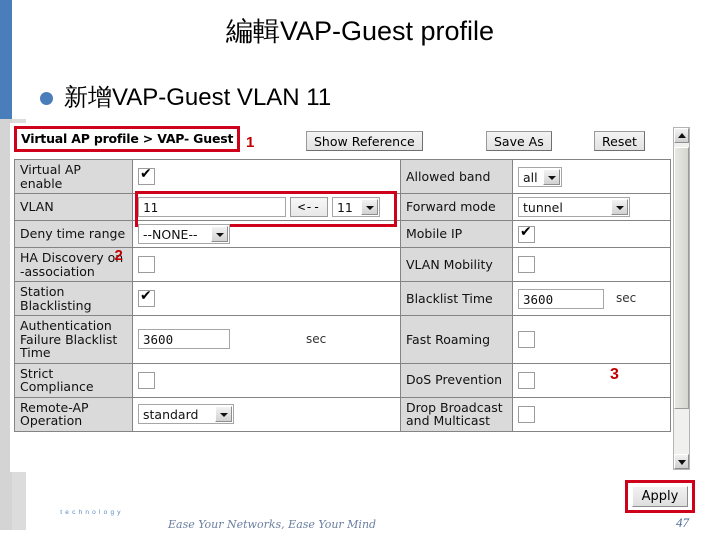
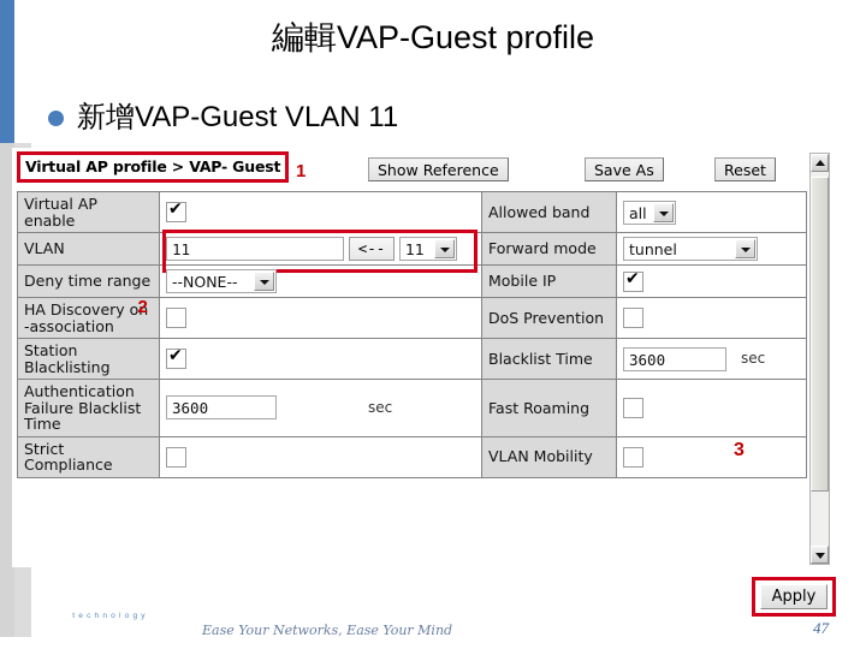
  編輯VAP-Guest profile
  新增VAP-Guest VLAN 11
  Virtual AP profile > VAP- Guest
  1
  Show Reference
  Save As
  Reset
  Virtual AP enable		Allowed band	all
  VLAN 2	11 <-- 11	Forward mode	tunnel
  Deny time range	--NONE--	Mobile IP
- HA Discovery on -association		VLAN Mobility
+ HA Discovery on -association		DoS Prevention
  Station Blacklisting		Blacklist Time	3600 sec
  Authentication Failure Blacklist Time	3600 sec	Fast Roaming
- Strict Compliance		DoS Prevention
+ Strict Compliance		VLAN Mobility
- Remote-AP Operation	standard	Drop Broadcast and Multicast
  3
  Apply
  Ease Your Networks, Ease Your Mind
  47
